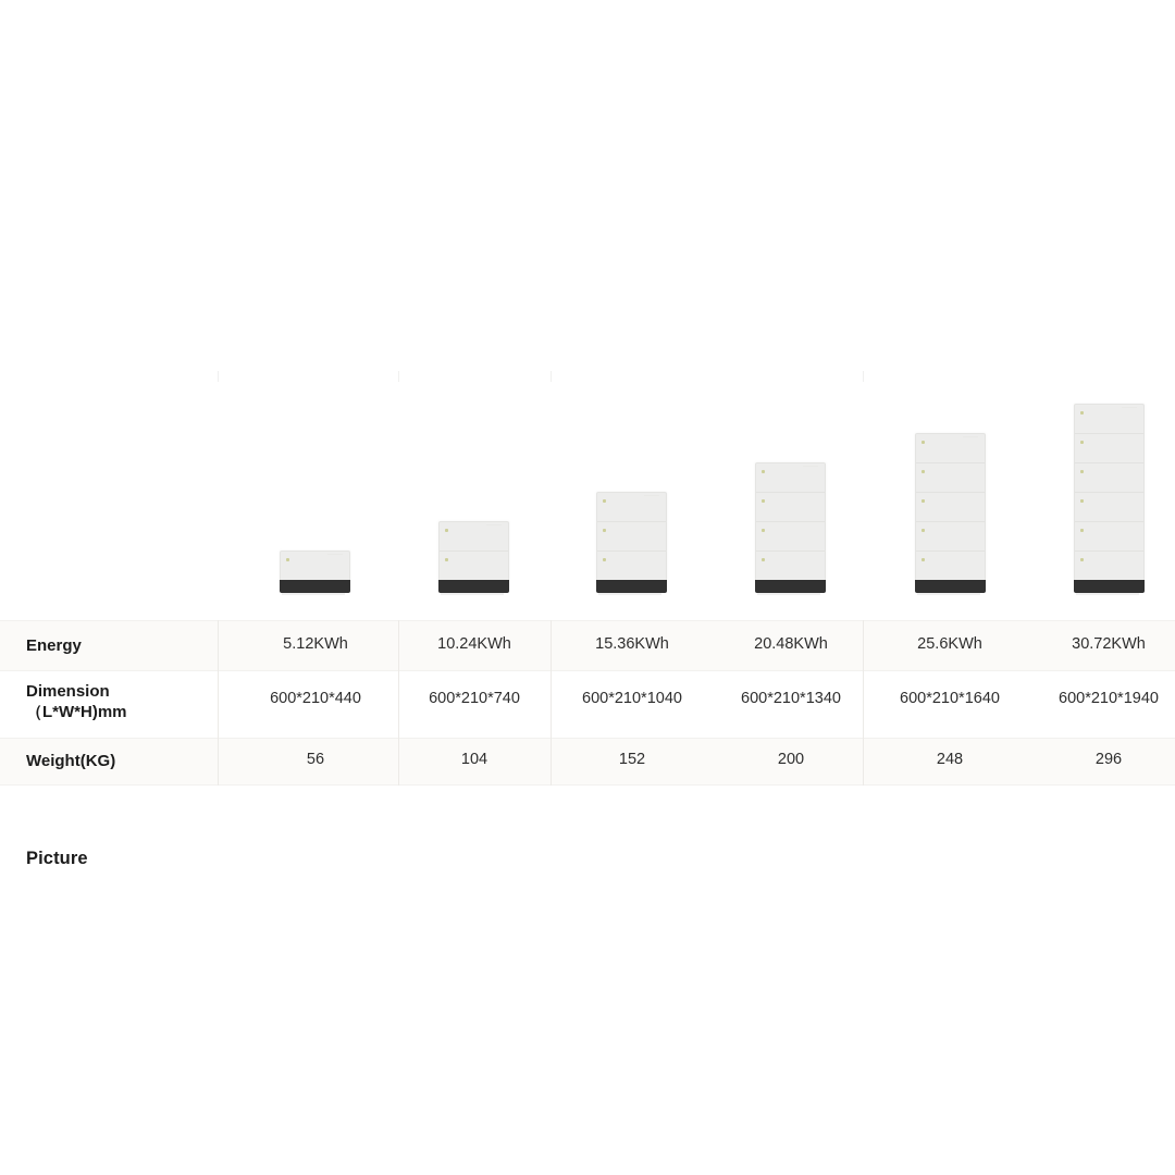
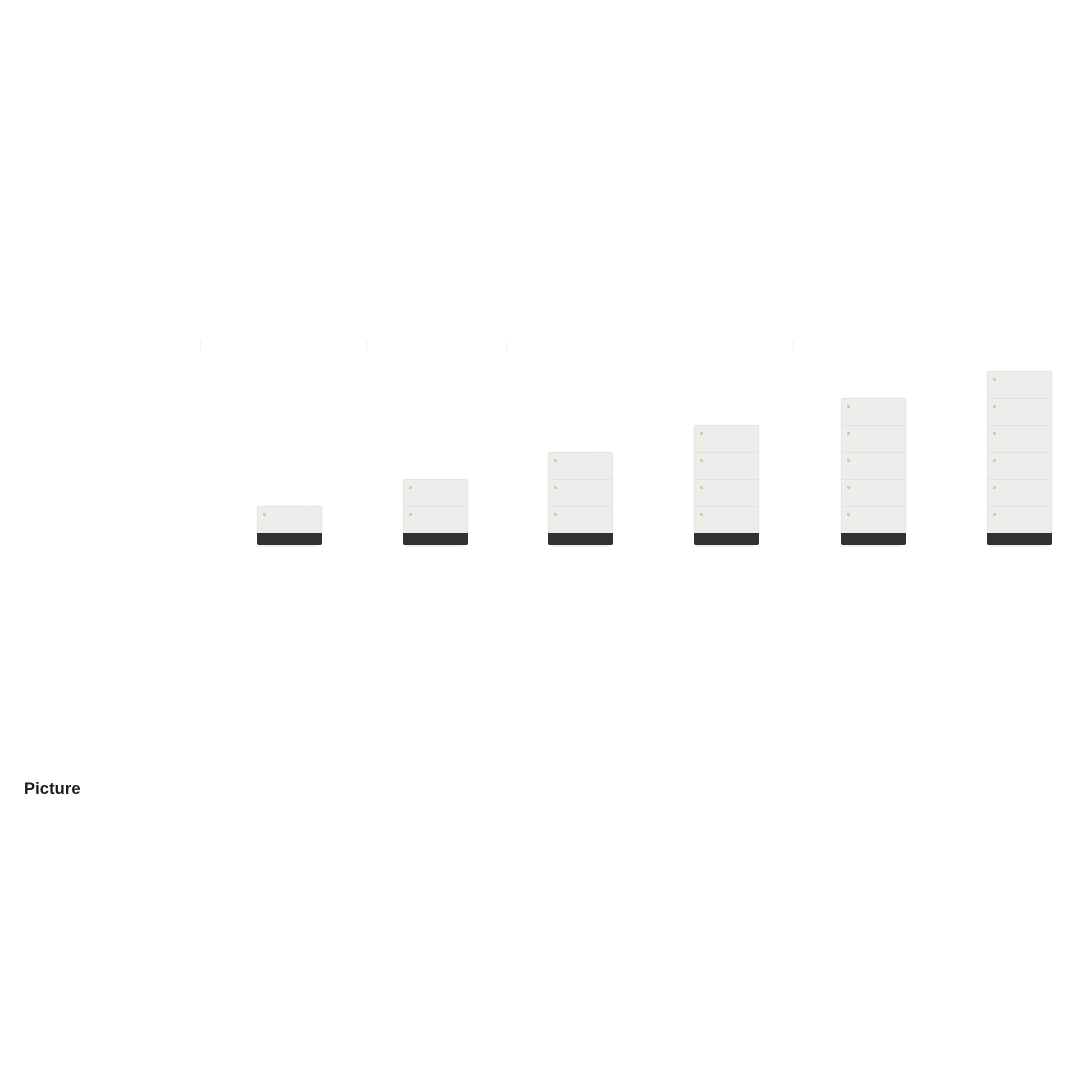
  Picture
- Energy
- Dimension
- （L*W*H)mm
- Weight(KG)
- 5.12KWh
- 600*210*440
- 56
- 10.24KWh
- 600*210*740
- 104
- 15.36KWh
- 600*210*1040
- 152
- 20.48KWh
- 600*210*1340
- 200
- 25.6KWh
- 600*210*1640
- 248
- 30.72KWh
- 600*210*1940
- 296
